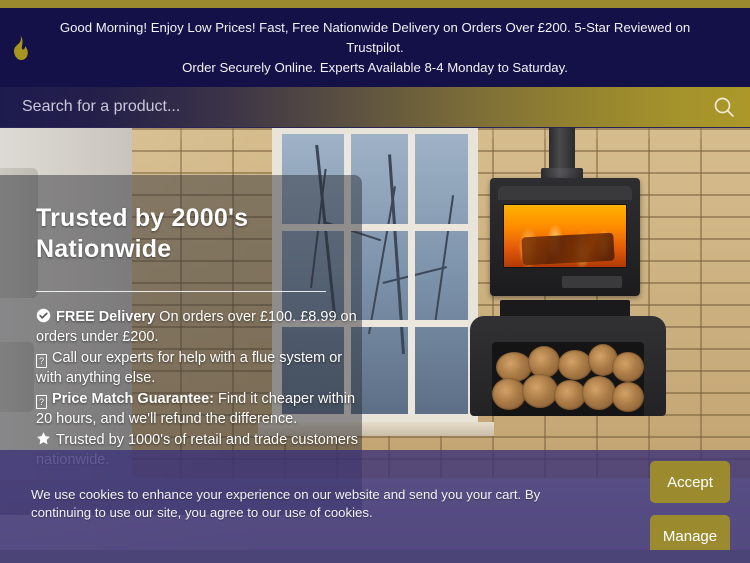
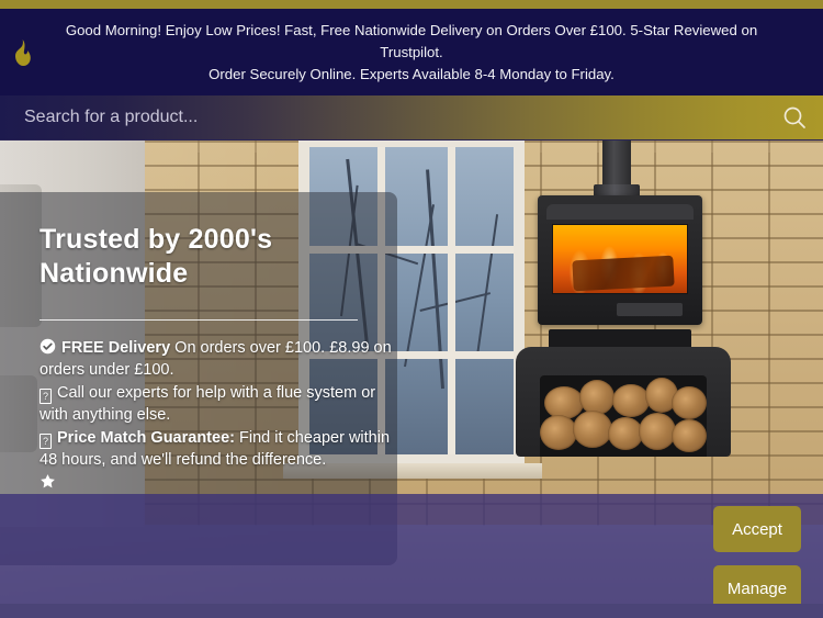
- Good Morning! Enjoy Low Prices! Fast, Free Nationwide Delivery on Orders Over £200. 5-Star Reviewed on Trustpilot.
+ Good Morning! Enjoy Low Prices! Fast, Free Nationwide Delivery on Orders Over £100. 5-Star Reviewed on Trustpilot.
- Order Securely Online. Experts Available 8-4 Monday to Saturday.
+ Order Securely Online. Experts Available 8-4 Monday to Friday.
  Search for a product...
  Trusted by 2000's Nationwide
- FREE Delivery On orders over £100. £8.99 on orders under £200.
+ FREE Delivery On orders over £100. £8.99 on orders under £100.
  ? Call our experts for help with a flue system or with anything else.
- ? Price Match Guarantee: Find it cheaper within 20 hours, and we'll refund the difference.
+ ? Price Match Guarantee: Find it cheaper within 48 hours, and we'll refund the difference.
- Trusted by 1000's of retail and trade customers nationwide.
- We use cookies to enhance your experience on our website and send you your cart. By continuing to use our site, you agree to our use of cookies.
  Accept
  Manage
